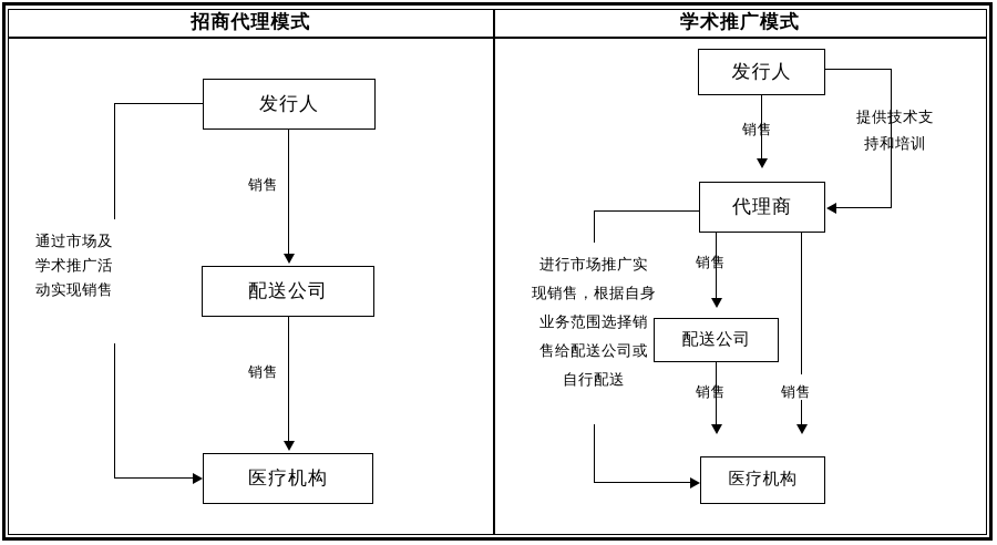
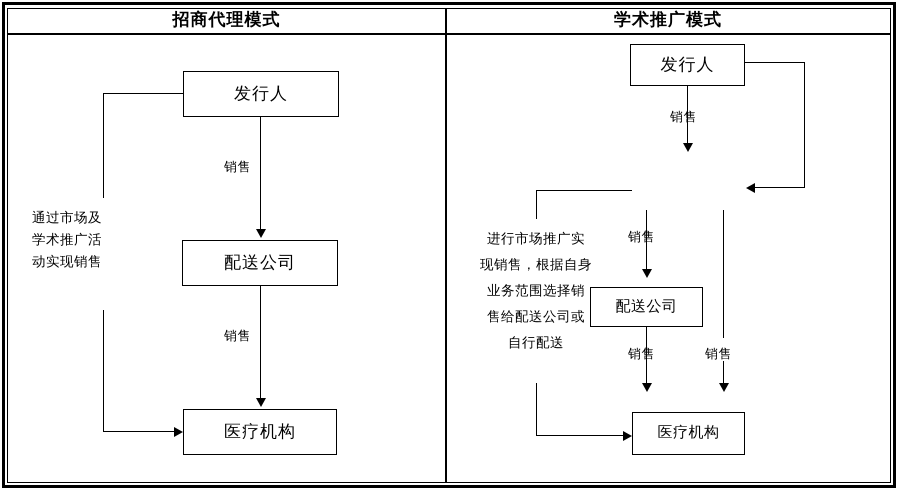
  招商代理模式
  发行人
  销售
  配送公司
  销售
  医疗机构
  通过市场及
  学术推广活
  动实现销售
  学术推广模式
  发行人
  销售
- 提供技术支
- 持和培训
- 代理商
  销售
  配送公司
  销售
  销售
  医疗机构
  进行市场推广实
  现销售，根据自身
  业务范围选择销
  售给配送公司或
  自行配送
